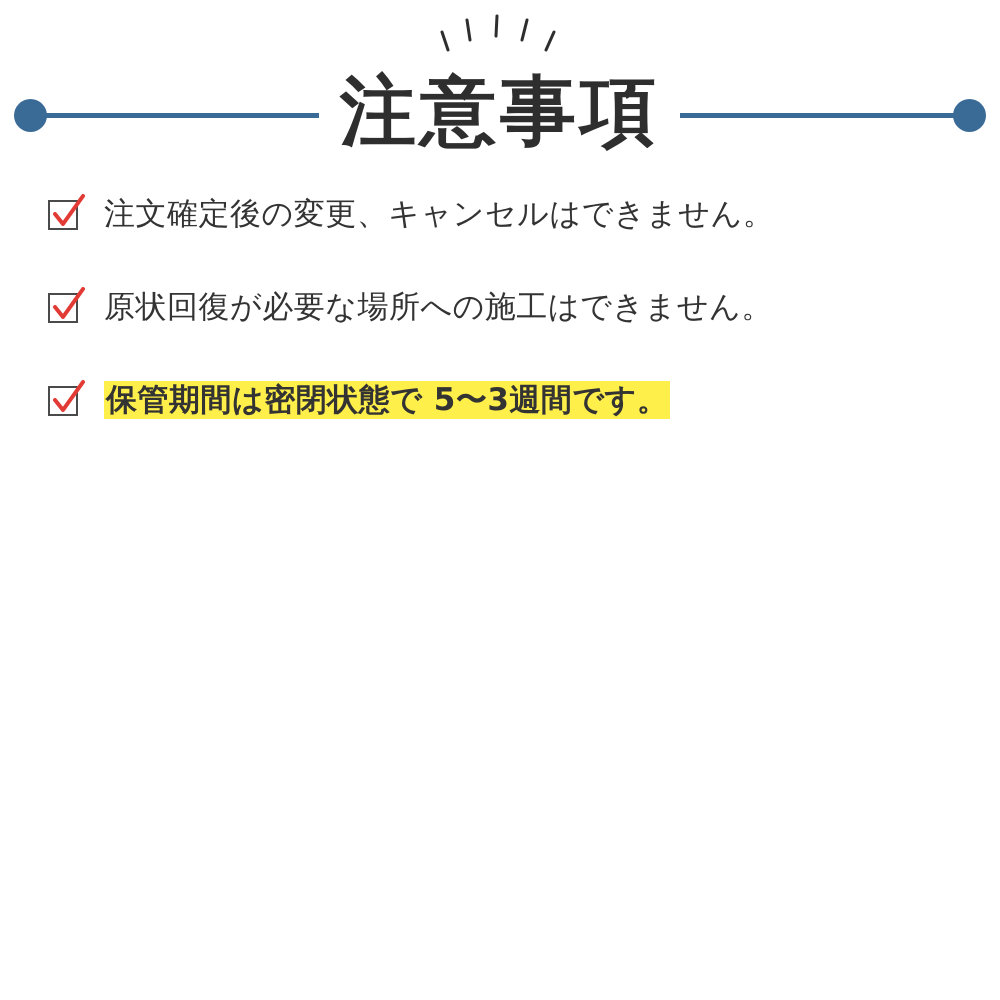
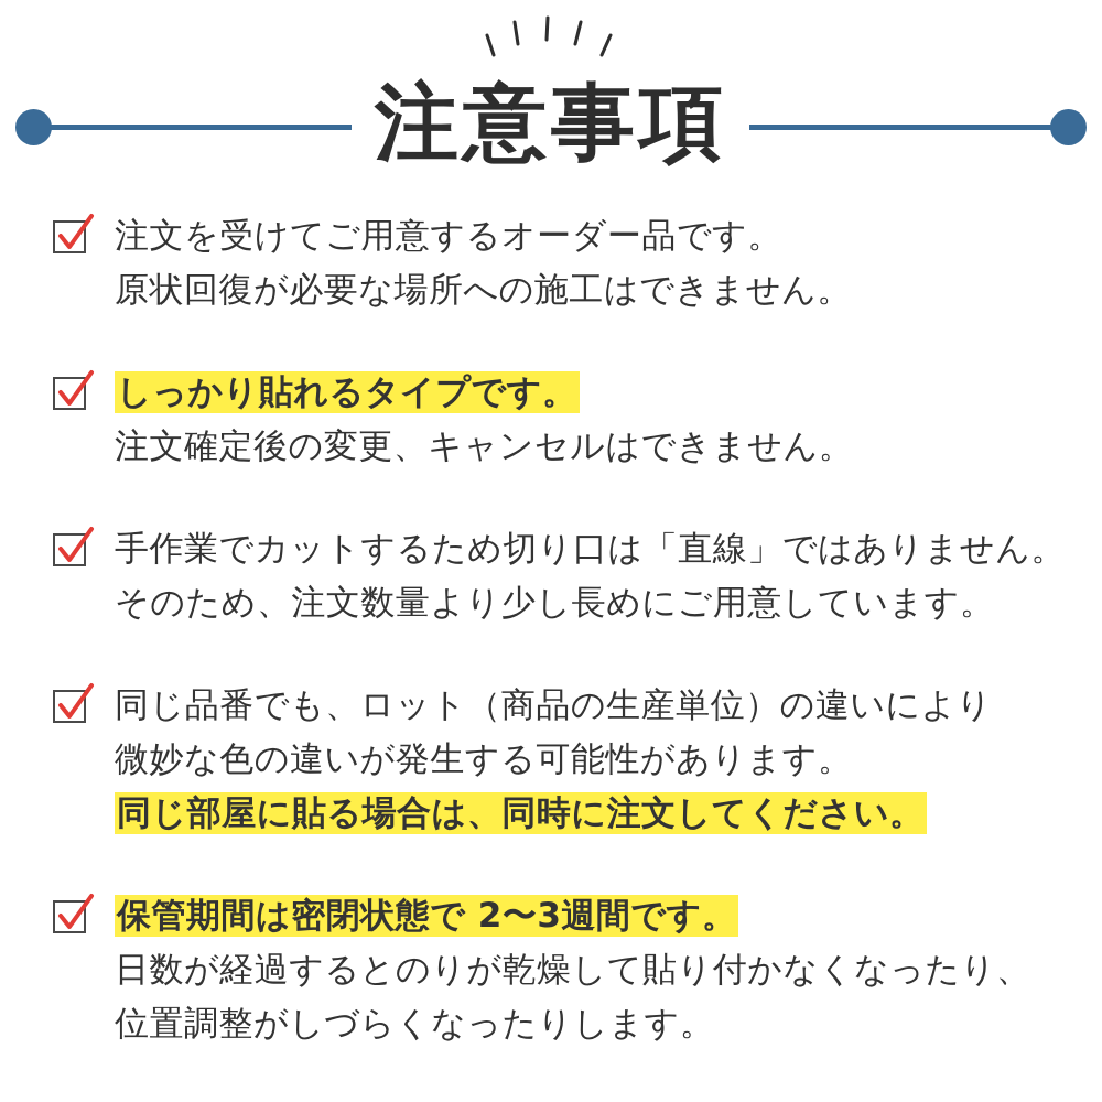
  注意事項
+ 注文を受けてご用意するオーダー品です。
- 注文確定後の変更、キャンセルはできません。
+ 原状回復が必要な場所への施工はできません。
+ しっかり貼れるタイプです。
- 原状回復が必要な場所への施工はできません。
+ 注文確定後の変更、キャンセルはできません。
+ 手作業でカットするため切り口は「直線」ではありません。
+ そのため、注文数量より少し長めにご用意しています。
+ 同じ品番でも、ロット（商品の生産単位）の違いにより
+ 微妙な色の違いが発生する可能性があります。
+ 同じ部屋に貼る場合は、同時に注文してください。
- 保管期間は密閉状態で 5〜3週間です。
+ 保管期間は密閉状態で 2〜3週間です。
+ 日数が経過するとのりが乾燥して貼り付かなくなったり、
+ 位置調整がしづらくなったりします。
